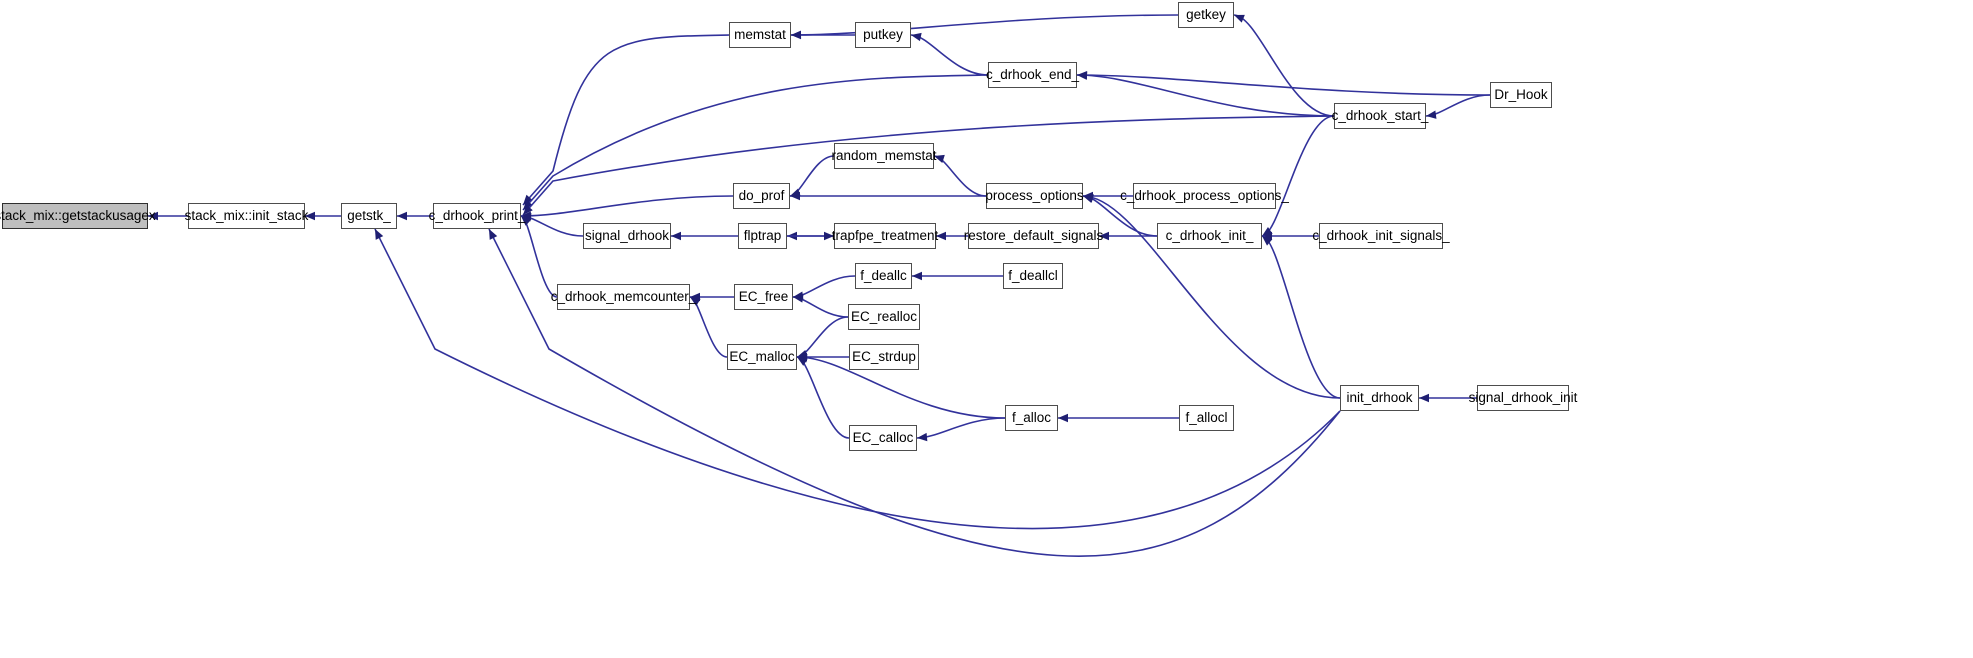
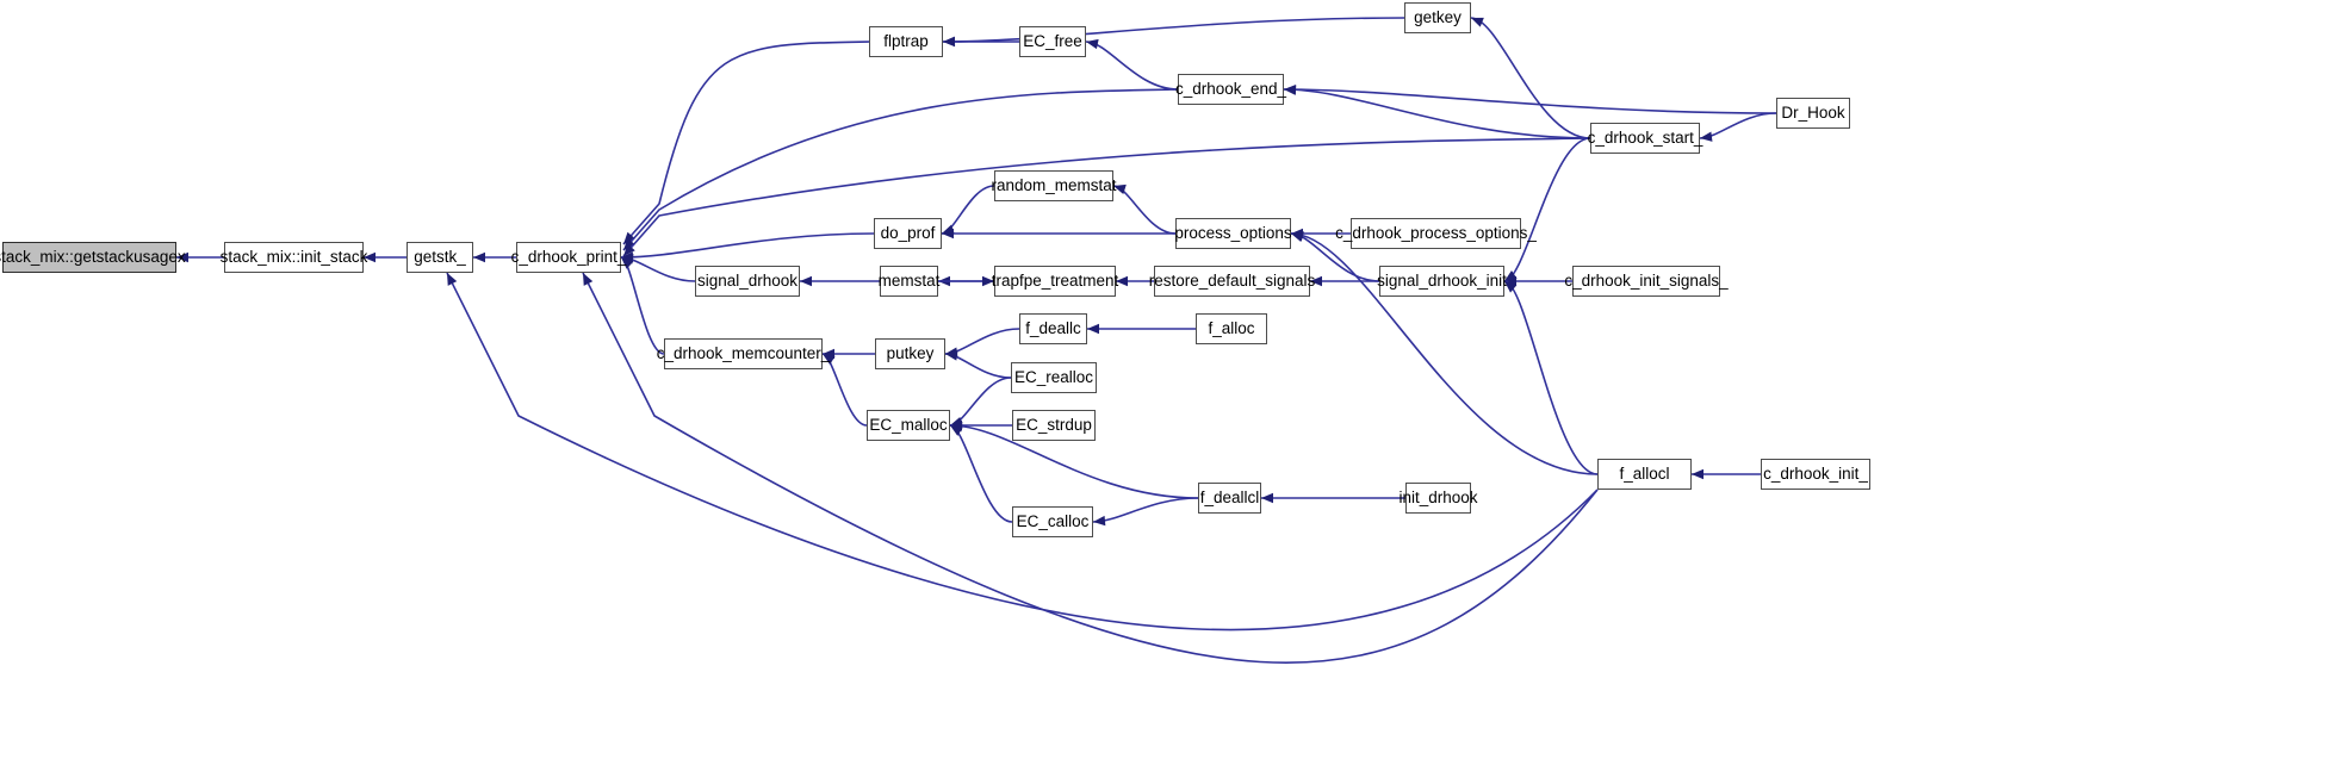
  tack_mix::getstackusagex
  stack_mix::init_stack
  getstk_
  c_drhook_print_
- memstat
+ flptrap
- putkey
+ EC_free
  getkey
  c_drhook_end_
  c_drhook_start_
  Dr_Hook
  random_memstat
  do_prof
  process_options
  c_drhook_process_options_
  signal_drhook
- flptrap
+ memstat
  trapfpe_treatment
  restore_default_signals
- c_drhook_init_
+ signal_drhook_init
  c_drhook_init_signals_
  c_drhook_memcounter_
- EC_free
+ putkey
  f_deallc
- f_deallcl
+ f_alloc
  EC_realloc
  EC_malloc
  EC_strdup
- f_alloc
+ f_deallcl
- f_allocl
+ init_drhook
  EC_calloc
- init_drhook
+ f_allocl
- signal_drhook_init
+ c_drhook_init_
